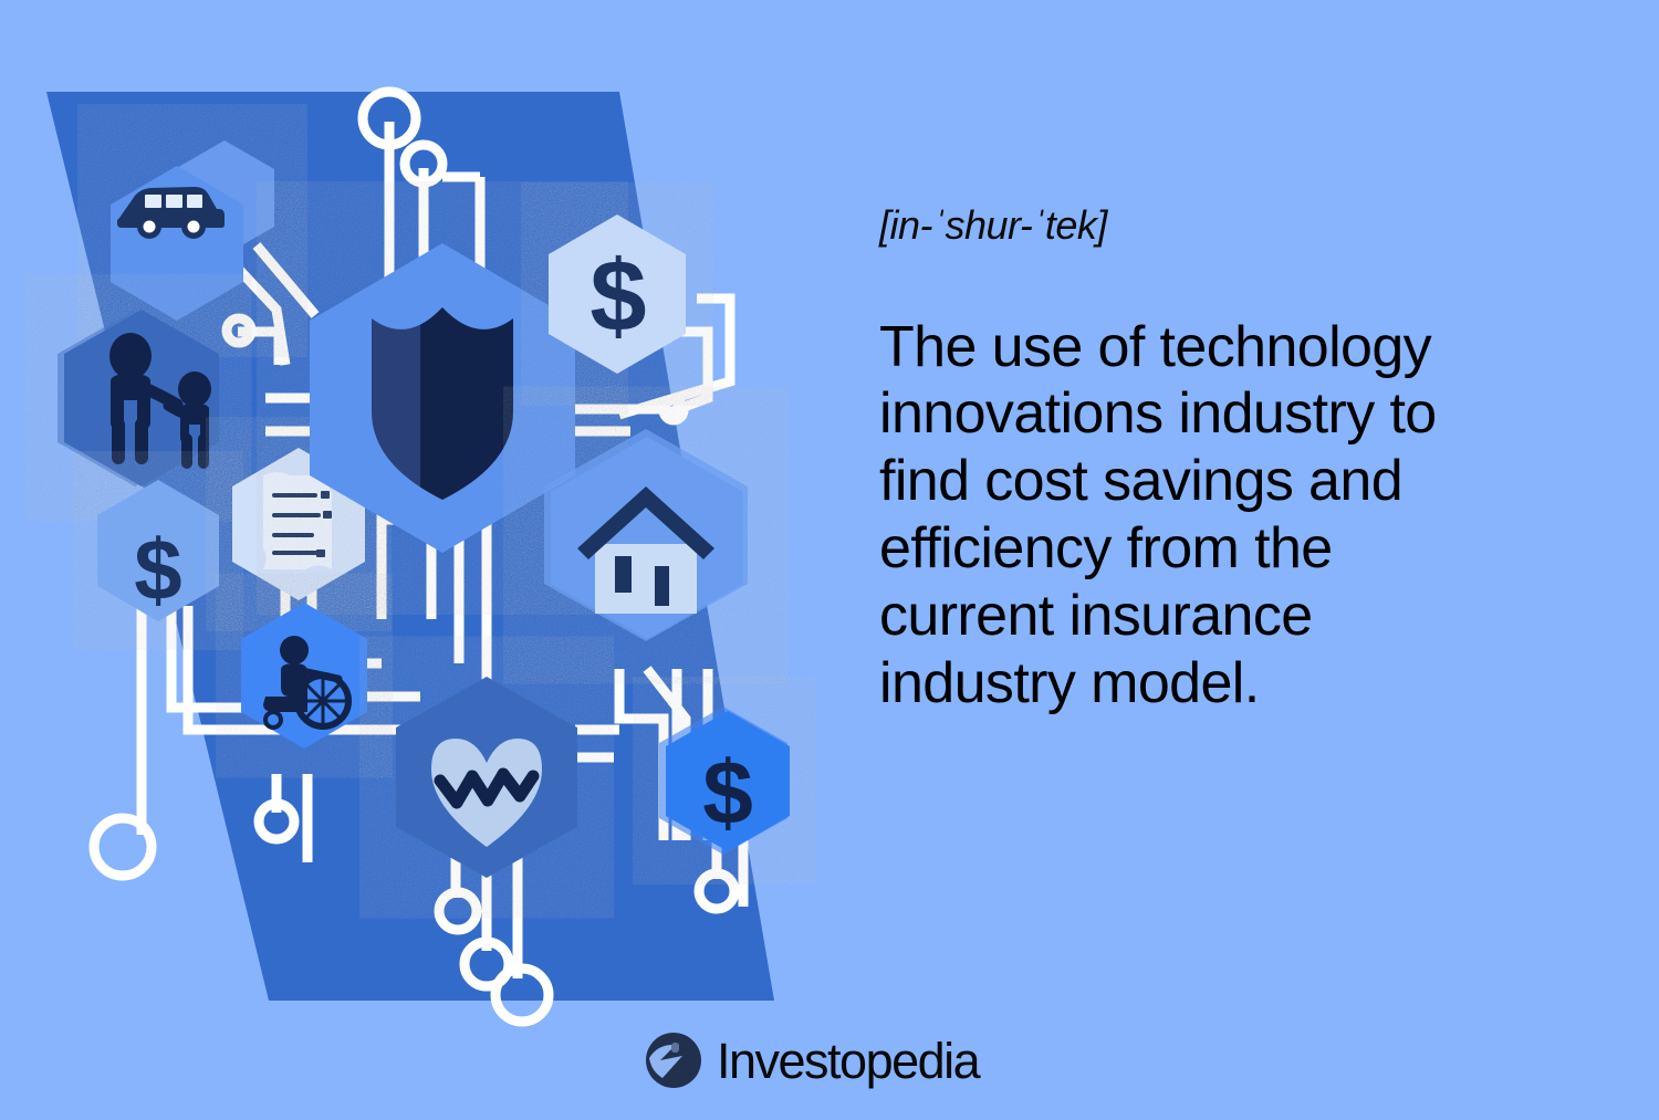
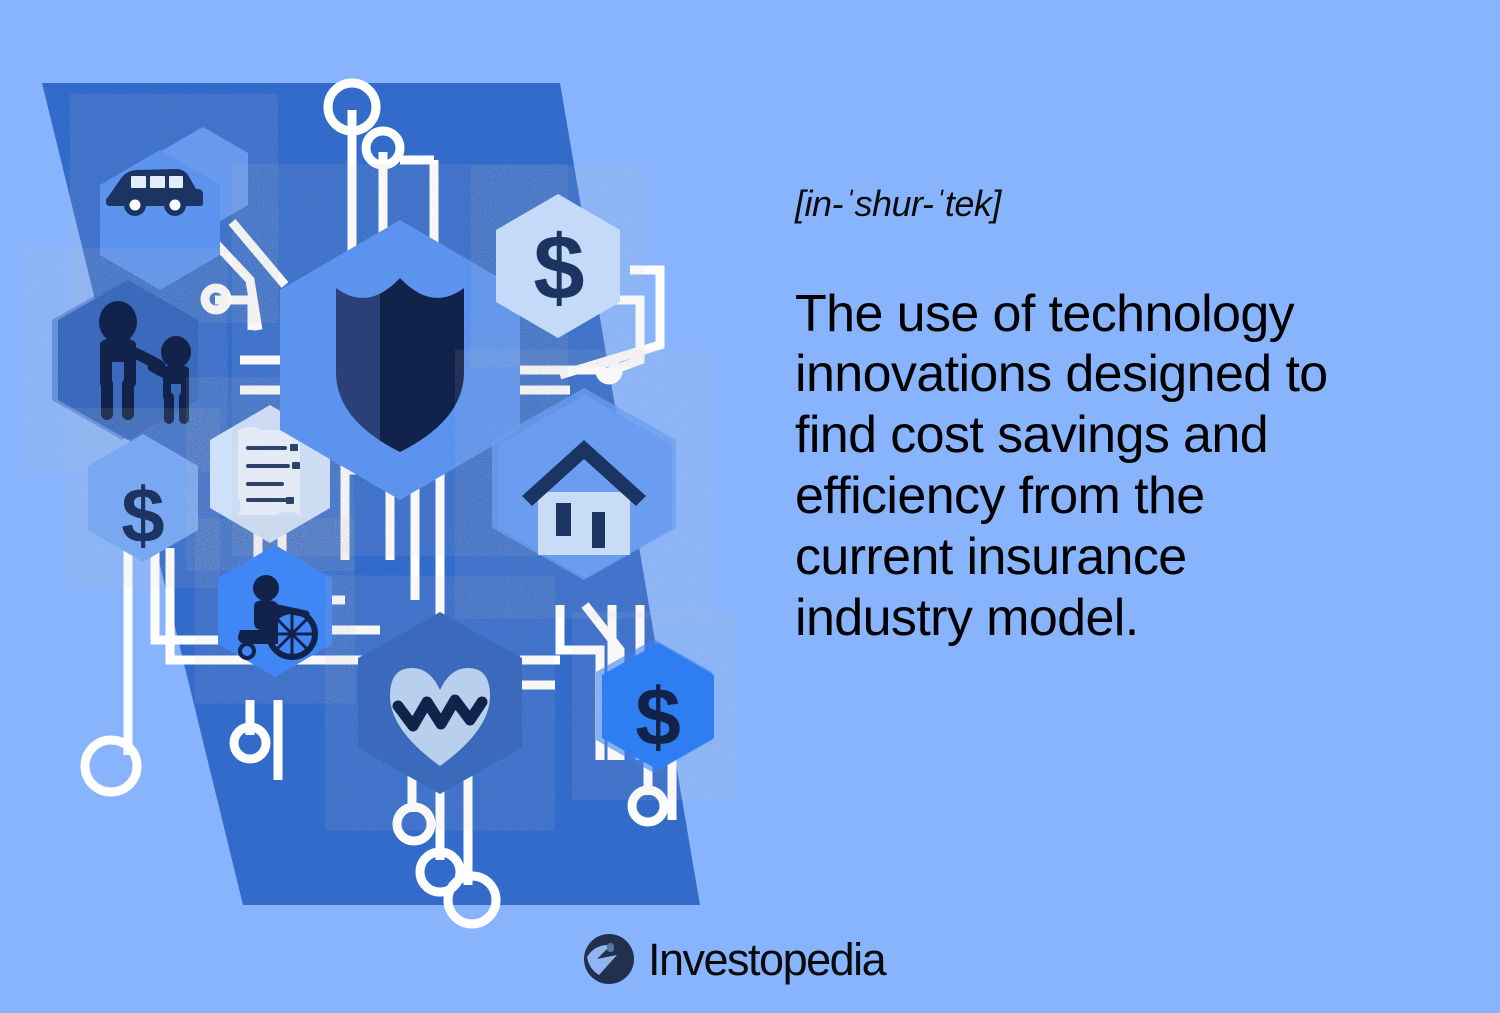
  $
  $
  $
  [in-ˈshur-ˈtek]
- The use of technology innovations industry to find cost savings and efficiency from the current insurance industry model.
+ The use of technology innovations designed to find cost savings and efficiency from the current insurance industry model.
  Investopedia
